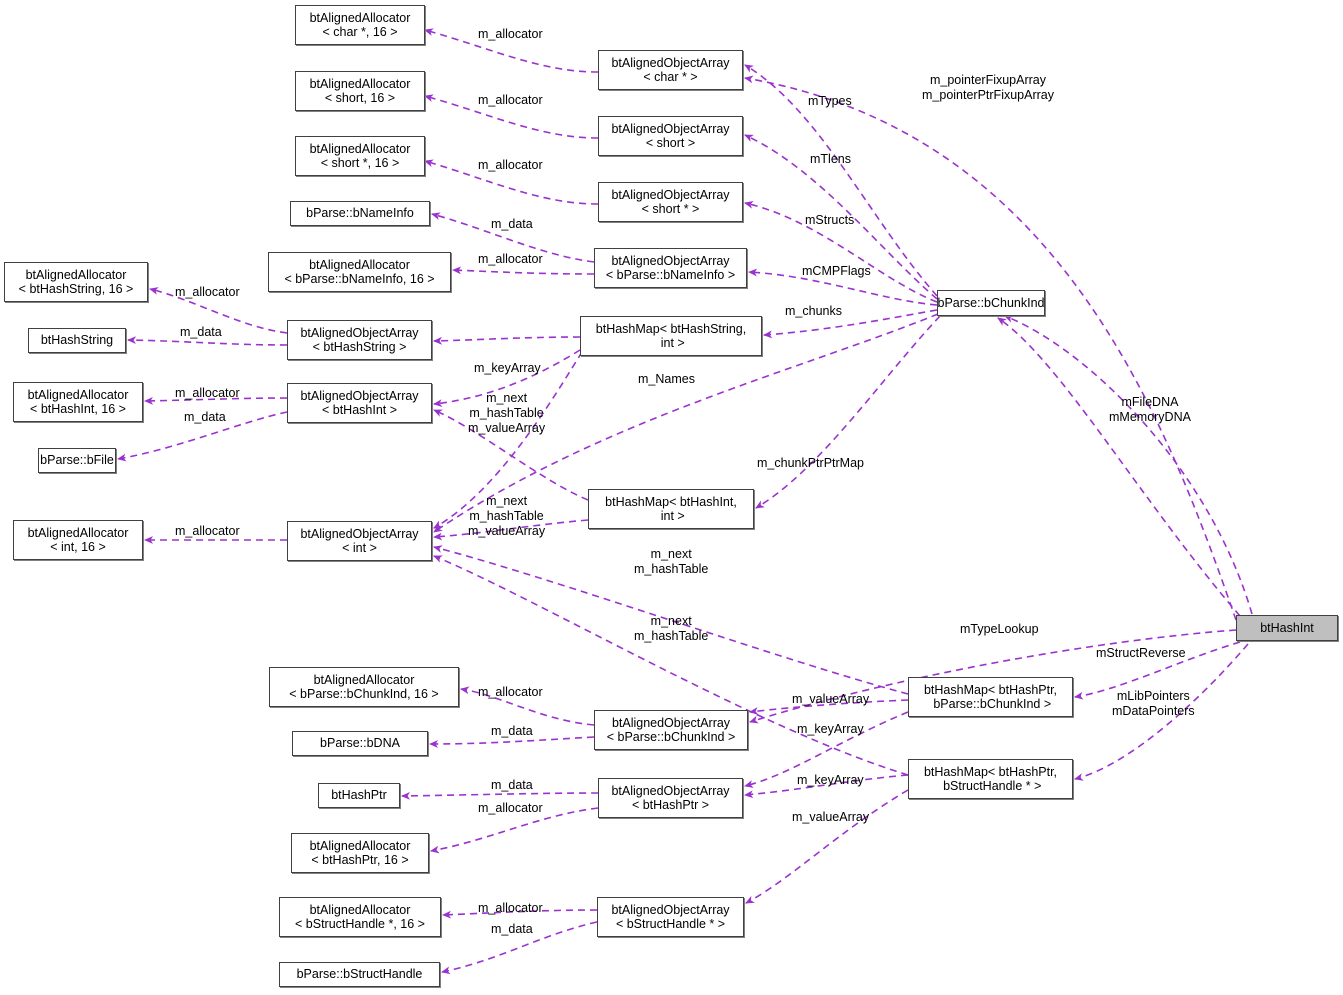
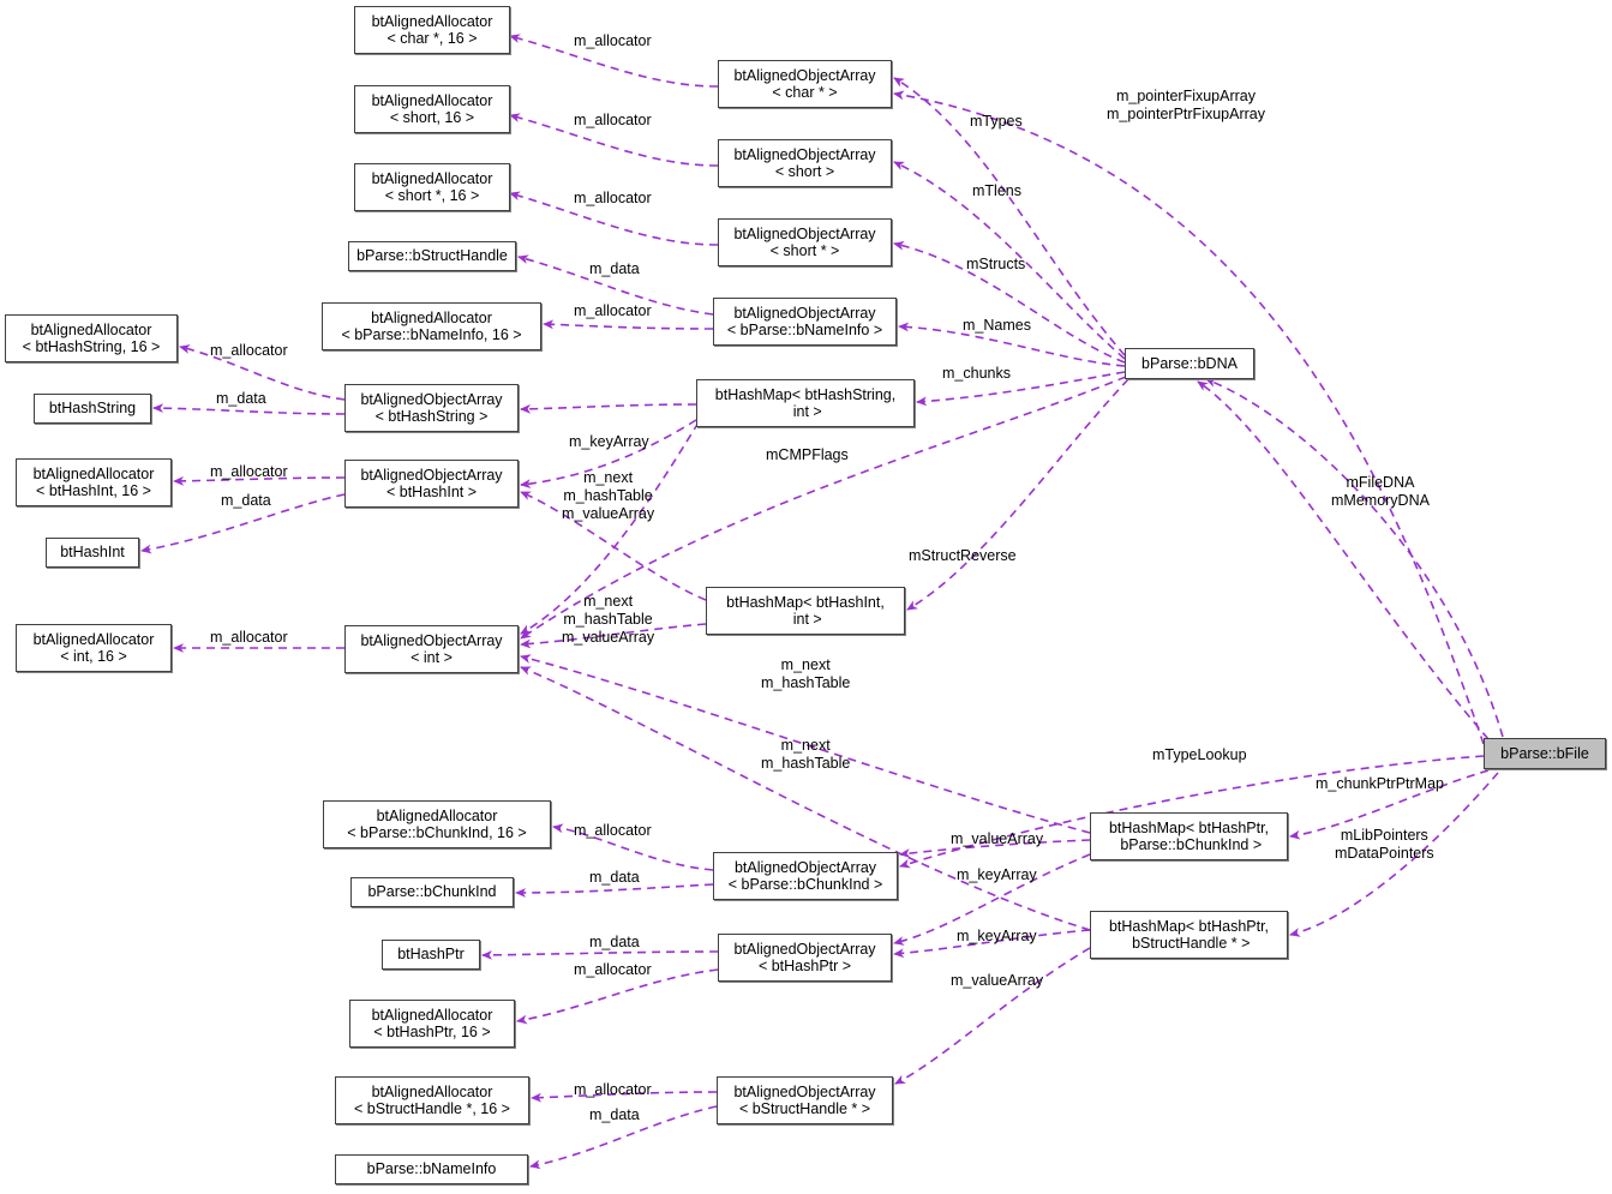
  btAlignedAllocator
  < char *, 16 >
  btAlignedAllocator
  < short, 16 >
  btAlignedAllocator
  < short *, 16 >
- bParse::bNameInfo
+ bParse::bStructHandle
  btAlignedAllocator
  < bParse::bNameInfo, 16 >
  btAlignedAllocator
  < btHashString, 16 >
  btHashString
  btAlignedAllocator
  < btHashInt, 16 >
- bParse::bFile
+ btHashInt
  btAlignedAllocator
  < int, 16 >
  btAlignedObjectArray
  < btHashString >
  btAlignedObjectArray
  < btHashInt >
  btAlignedObjectArray
  < int >
  btAlignedObjectArray
  < char * >
  btAlignedObjectArray
  < short >
  btAlignedObjectArray
  < short * >
  btAlignedObjectArray
  < bParse::bNameInfo >
  btHashMap< btHashString,
  int >
  btHashMap< btHashInt,
  int >
- bParse::bChunkInd
+ bParse::bDNA
- btHashInt
+ bParse::bFile
  btAlignedAllocator
  < bParse::bChunkInd, 16 >
- bParse::bDNA
+ bParse::bChunkInd
  btHashPtr
  btAlignedAllocator
  < btHashPtr, 16 >
  btAlignedAllocator
  < bStructHandle *, 16 >
- bParse::bStructHandle
+ bParse::bNameInfo
  btAlignedObjectArray
  < bParse::bChunkInd >
  btAlignedObjectArray
  < btHashPtr >
  btAlignedObjectArray
  < bStructHandle * >
  btHashMap< btHashPtr,
  bParse::bChunkInd >
  btHashMap< btHashPtr,
  bStructHandle * >
  m_allocator
  m_allocator
  m_allocator
  m_data
  m_allocator
  m_allocator
  m_data
  m_allocator
  m_data
  m_allocator
  m_keyArray
  m_next
  m_hashTable
  m_valueArray
  m_next
  m_hashTable
  m_valueArray
  m_next
  m_hashTable
  m_next
  m_hashTable
  mTypes
  mTlens
  mStructs
- mCMPFlags
+ m_Names
  m_chunks
- m_Names
+ mCMPFlags
- m_chunkPtrPtrMap
+ mStructReverse
  m_pointerFixupArray
  m_pointerPtrFixupArray
  mFileDNA
  mMemoryDNA
  mTypeLookup
- mStructReverse
+ m_chunkPtrPtrMap
  mLibPointers
  mDataPointers
  m_allocator
  m_data
  m_data
  m_allocator
  m_allocator
  m_data
  m_valueArray
  m_keyArray
  m_keyArray
  m_valueArray
